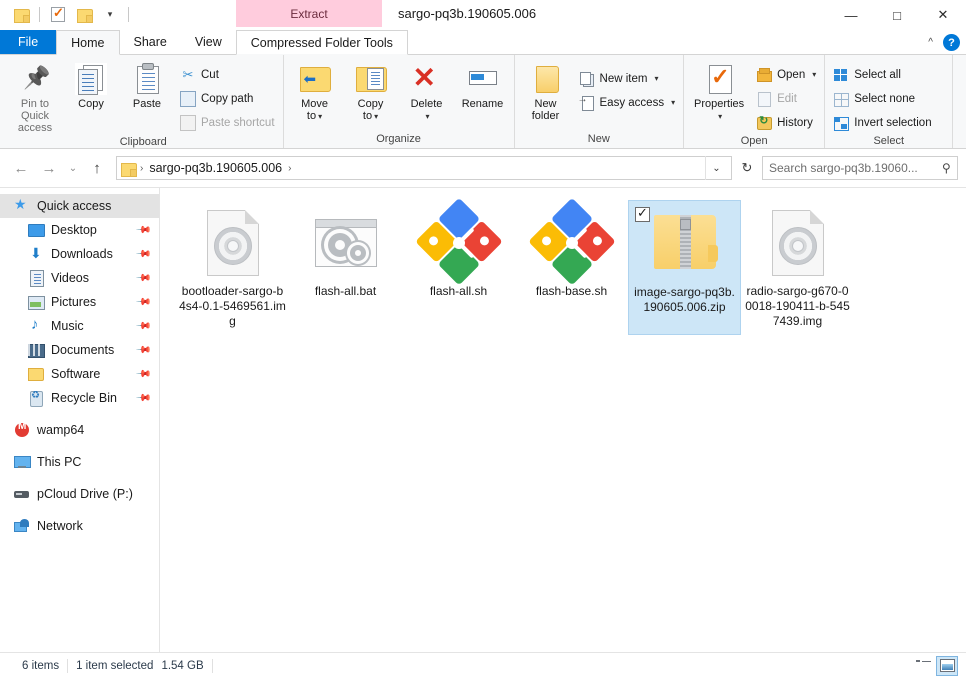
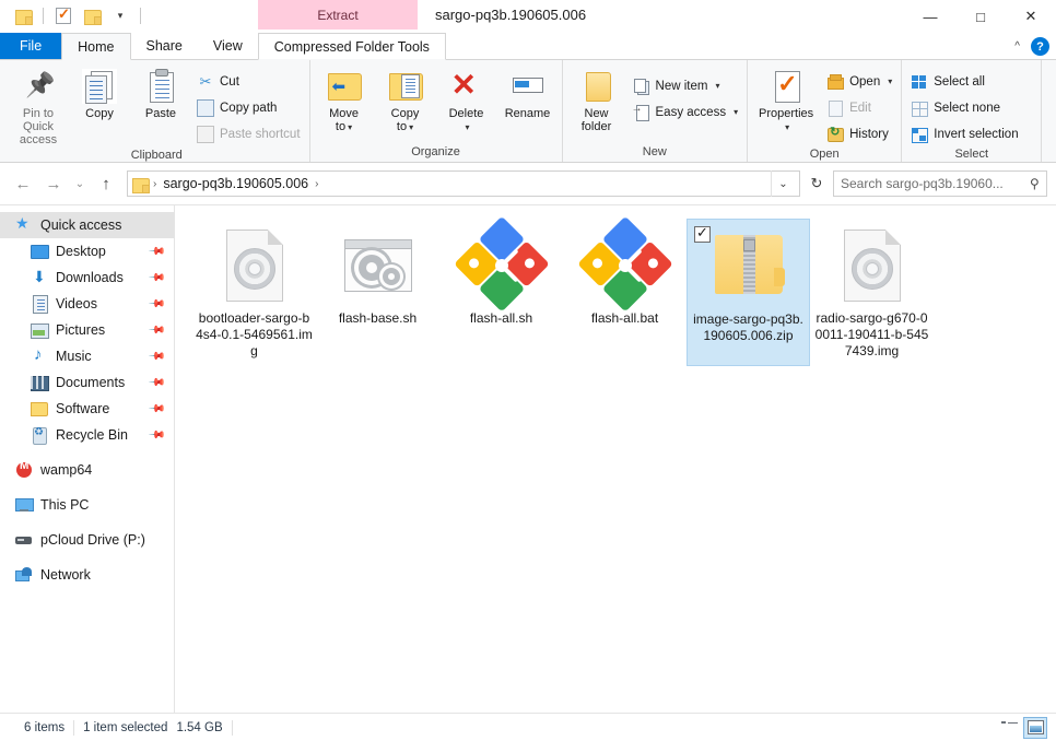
  ▾
  Extract
  sargo-pq3b.190605.006
  —
  □
  ✕
  File
  Home
  Share
  View
  Compressed Folder Tools
  ^
  ?
  Pin to Quick
  access
  Copy
  Paste
  ✂
  Cut
  Copy path
  Paste shortcut
  Clipboard
  Move
  to ▾
  Copy
  to ▾
  Delete
  ▾
  Rename
  Organize
  New
  folder
  New item
  ▾
  Easy access
  ▾
  New
  Properties
  ▾
  Open
  ▾
  Edit
  History
  Open
  Select all
  Select none
  Invert selection
  Select
  ←
  →
  ⌄
  ↑
  ›
  sargo-pq3b.190605.006
  ›
  ⌄
  ↻
  Search sargo-pq3b.19060...
  Quick access
  Desktop
  Downloads
  Videos
  Pictures
  Music
  Documents
  Software
  Recycle Bin
  wamp64
  This PC
  pCloud Drive (P:)
  Network
  bootloader-sargo-b4s4-0.1-5469561.img
- flash-all.bat
+ flash-base.sh
  flash-all.sh
- flash-base.sh
+ flash-all.bat
  image-sargo-pq3b.190605.006.zip
- radio-sargo-g670-00018-190411-b-5457439.img
+ radio-sargo-g670-00011-190411-b-5457439.img
  6 items
  1 item selected
  1.54 GB
